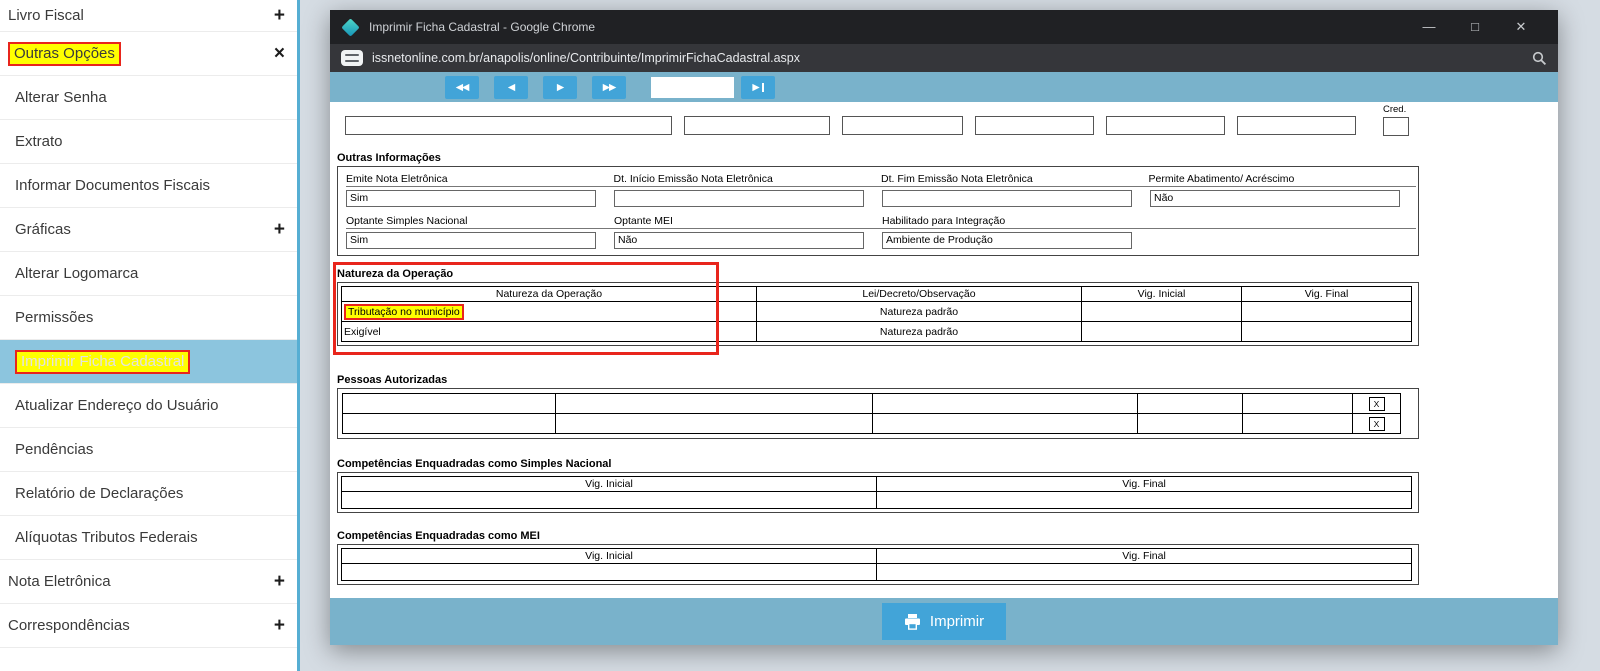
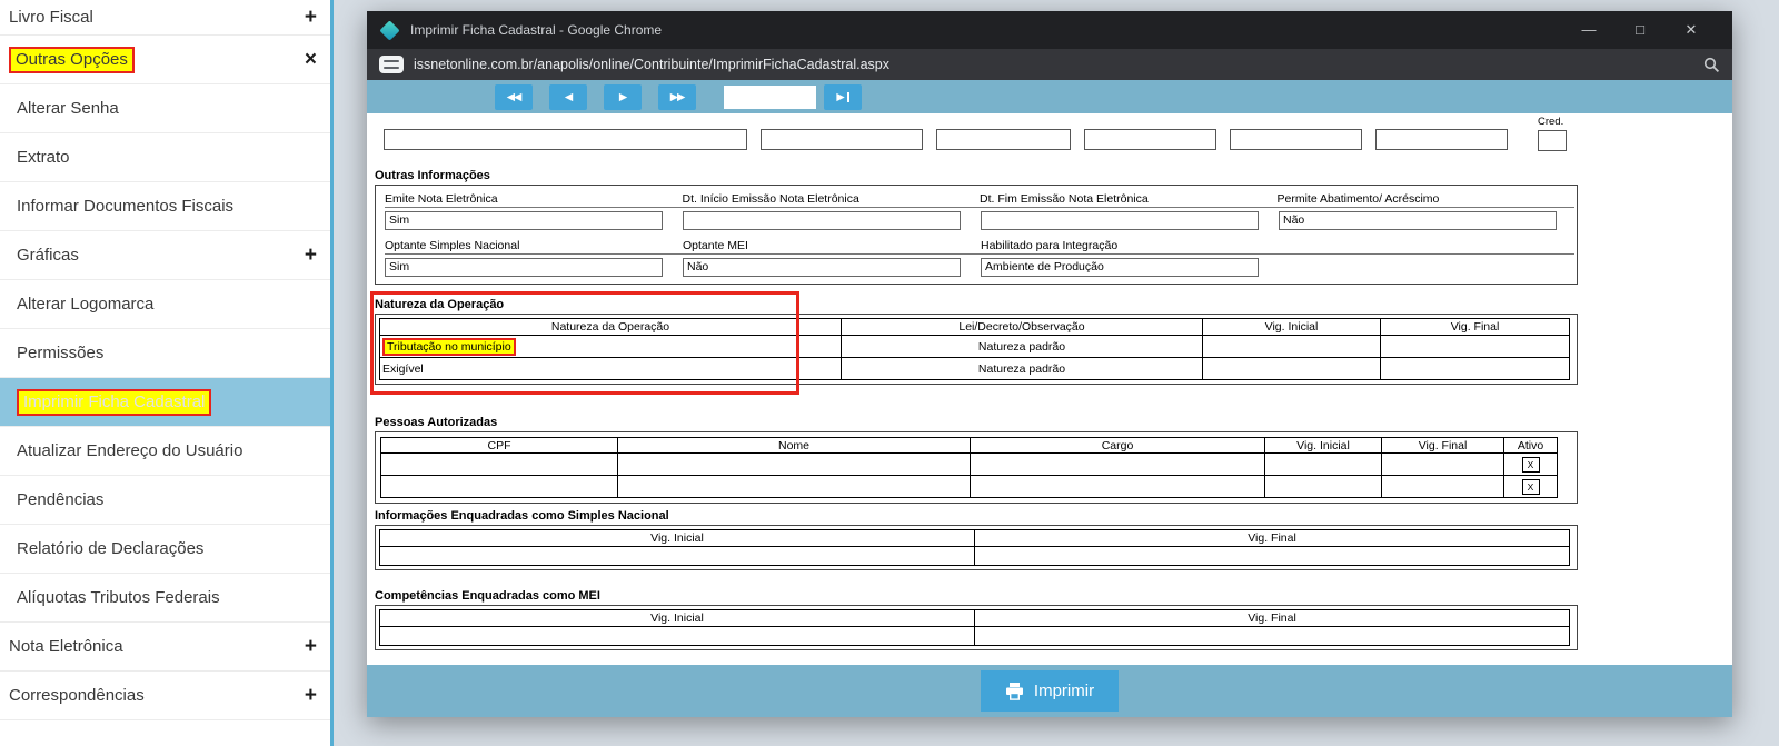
  Livro Fiscal
  +
  Outras Opções
  ×
  Alterar Senha
  Extrato
  Informar Documentos Fiscais
  Gráficas
  +
  Alterar Logomarca
  Permissões
  Imprimir Ficha Cadastral
  Atualizar Endereço do Usuário
  Pendências
  Relatório de Declarações
  Alíquotas Tributos Federais
  Nota Eletrônica
  +
  Correspondências
  +
  Imprimir Ficha Cadastral - Google Chrome
  —
  □
  ✕
  issnetonline.com.br/anapolis/online/Contribuinte/ImprimirFichaCadastral.aspx
  ◀◀
  ◀
  ▶
  ▶▶
  ▶
  Cred.
  Outras Informações
  Emite Nota Eletrônica
  Dt. Início Emissão Nota Eletrônica
  Dt. Fim Emissão Nota Eletrônica
  Permite Abatimento/ Acréscimo
  Sim
  Não
  Optante Simples Nacional
  Optante MEI
  Habilitado para Integração
  Sim
  Não
  Ambiente de Produção
  Natureza da Operação
  Natureza da Operação	Lei/Decreto/Observação	Vig. Inicial	Vig. Final
  Tributação no município	Natureza padrão
  Exigível	Natureza padrão
  Pessoas Autorizadas
+ CPF	Nome	Cargo	Vig. Inicial	Vig. Final	Ativo
  					X
  					X
- Competências Enquadradas como Simples Nacional
+ Informações Enquadradas como Simples Nacional
  Vig. Inicial	Vig. Final
  Competências Enquadradas como MEI
  Vig. Inicial	Vig. Final
  Imprimir
